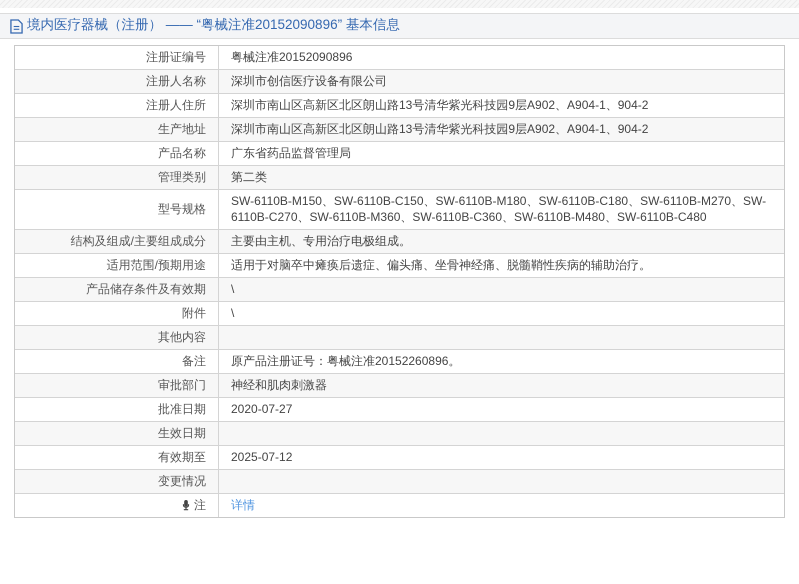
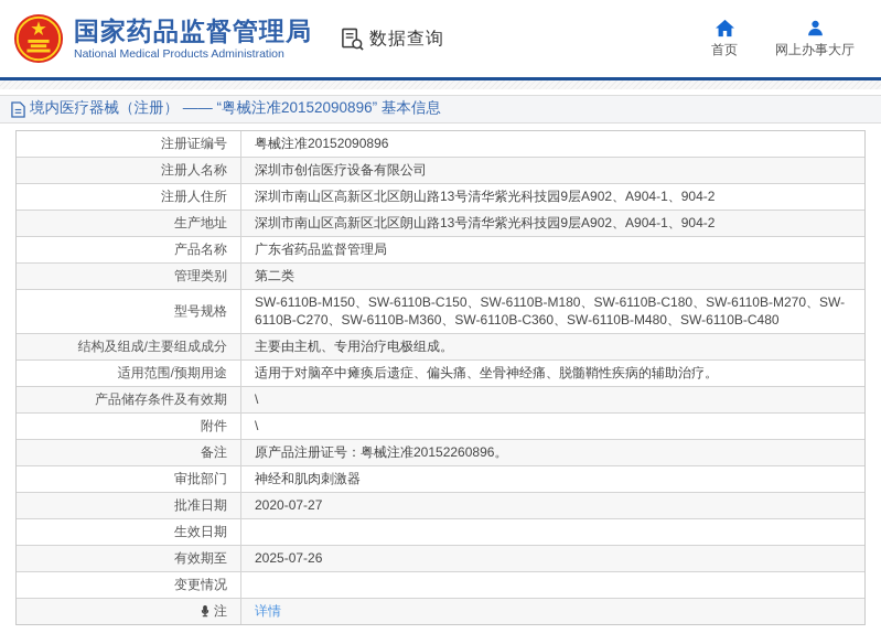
+ 国家药品监督管理局
+ National Medical Products Administration
+ 数据查询
+ 首页
+ 网上办事大厅
  境内医疗器械（注册） —— “粤械注准20152090896” 基本信息
  注册证编号
  粤械注准20152090896
  注册人名称
  深圳市创信医疗设备有限公司
  注册人住所
  深圳市南山区高新区北区朗山路13号清华紫光科技园9层A902、A904-1、904-2
  生产地址
  深圳市南山区高新区北区朗山路13号清华紫光科技园9层A902、A904-1、904-2
  产品名称
  广东省药品监督管理局
  管理类别
  第二类
  型号规格
  SW-6110B-M150、SW-6110B-C150、SW-6110B-M180、SW-6110B-C180、SW-6110B-M270、SW-6110B-C270、SW-6110B-M360、SW-6110B-C360、SW-6110B-M480、SW-6110B-C480
  结构及组成/主要组成成分
  主要由主机、专用治疗电极组成。
  适用范围/预期用途
  适用于对脑卒中瘫痪后遗症、偏头痛、坐骨神经痛、脱髓鞘性疾病的辅助治疗。
  产品储存条件及有效期
  \
  附件
  \
- 其他内容
  备注
  原产品注册证号：粤械注准20152260896。
  审批部门
  神经和肌肉刺激器
  批准日期
  2020-07-27
  生效日期
  有效期至
- 2025-07-12
+ 2025-07-26
  变更情况
  注
  详情
